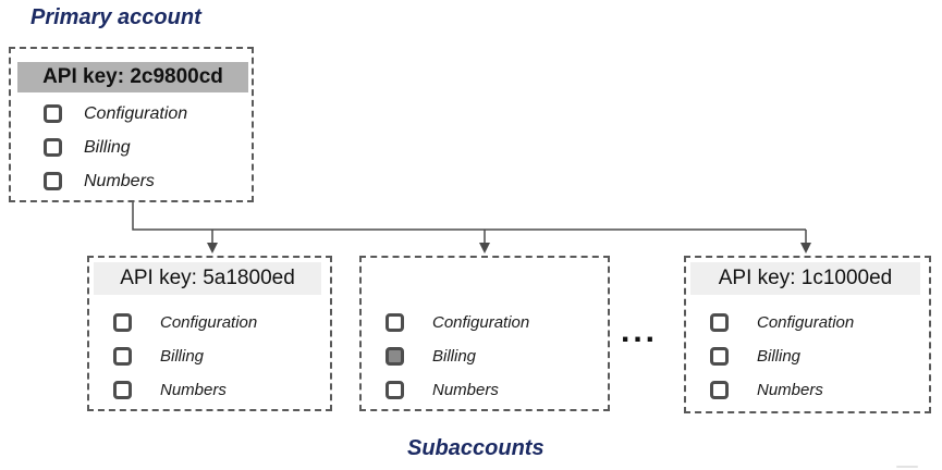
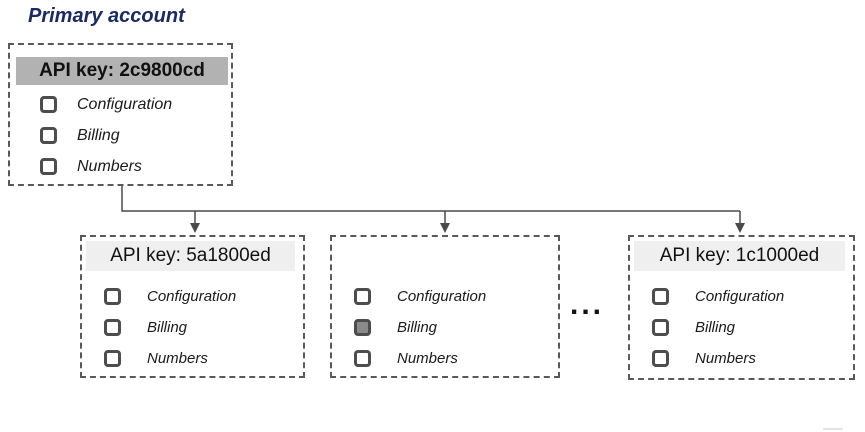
  Primary account
  API key: 2c9800cd
  Configuration
  Billing
  Numbers
  API key: 5a1800ed
  Configuration
  Billing
  Numbers
  Configuration
  Billing
  Numbers
  ...
  API key: 1c1000ed
  Configuration
  Billing
  Numbers
- Subaccounts
